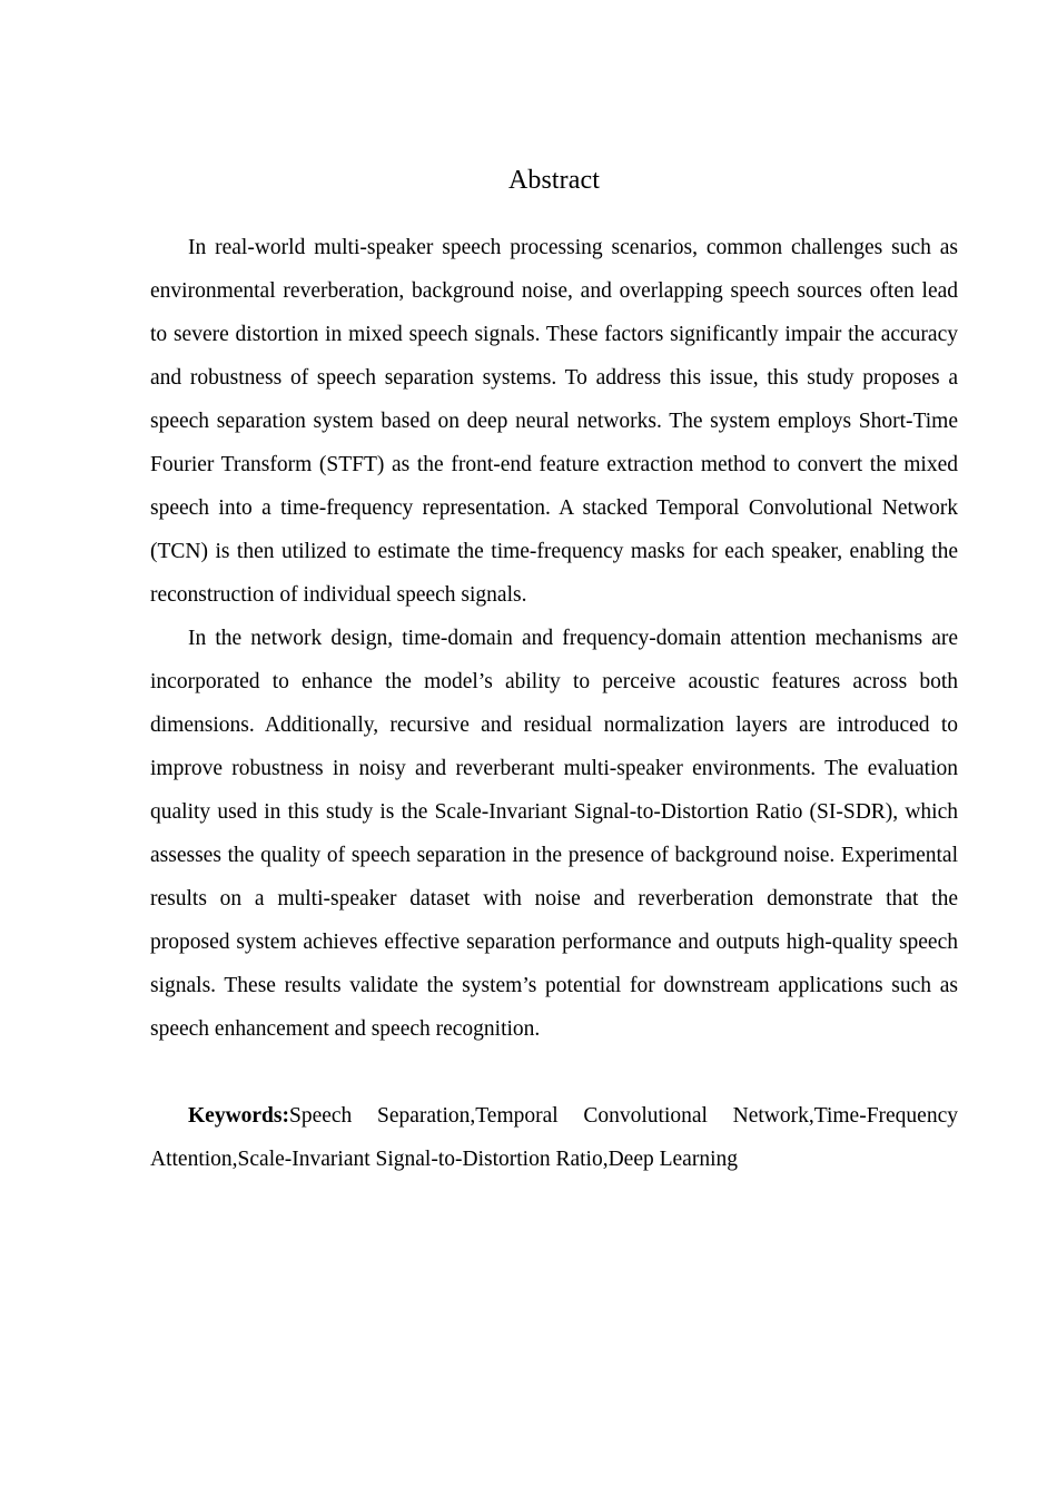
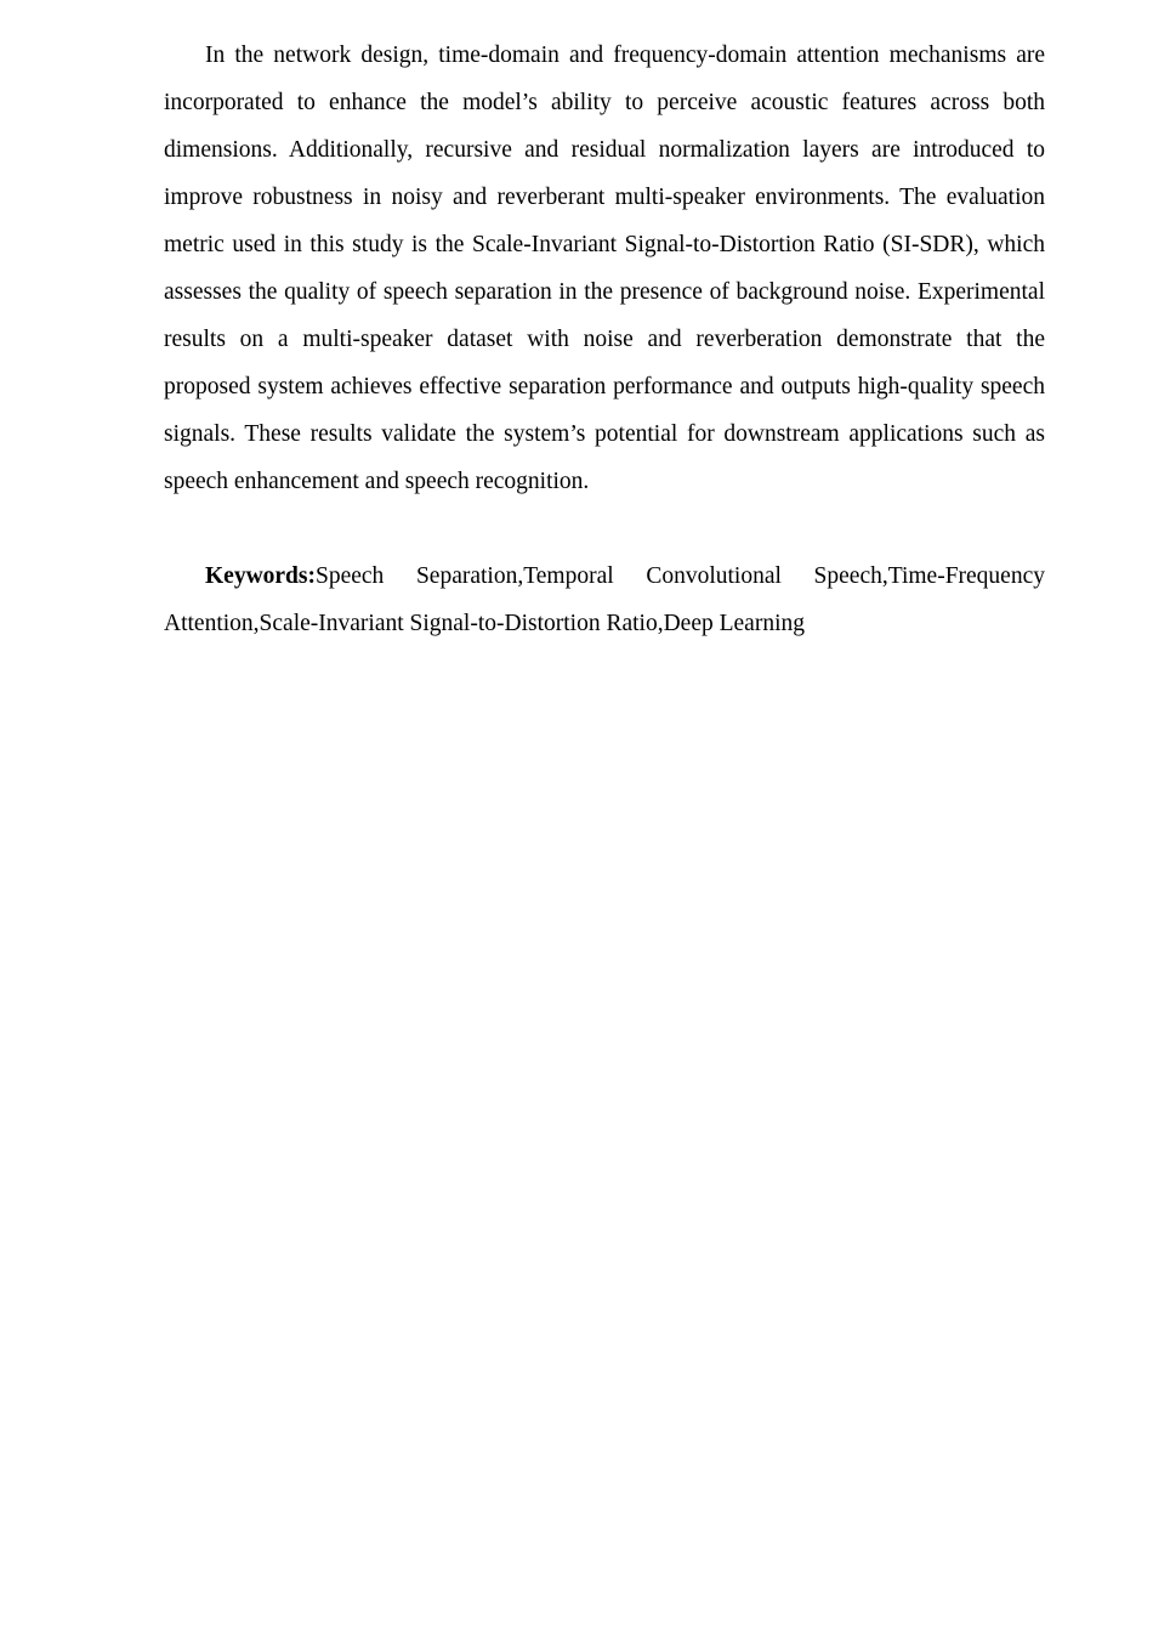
- Abstract
- In real-world multi-speaker speech processing scenarios, common challenges such as environmental reverberation, background noise, and overlapping speech sources often lead to severe distortion in mixed speech signals. These factors significantly impair the accuracy and robustness of speech separation systems. To address this issue, this study proposes a speech separation system based on deep neural networks. The system employs Short-Time Fourier Transform (STFT) as the front-end feature extraction method to convert the mixed speech into a time-frequency representation. A stacked Temporal Convolutional Network (TCN) is then utilized to estimate the time-frequency masks for each speaker, enabling the reconstruction of individual speech signals.
- In the network design, time-domain and frequency-domain attention mechanisms are incorporated to enhance the model’s ability to perceive acoustic features across both dimensions. Additionally, recursive and residual normalization layers are introduced to improve robustness in noisy and reverberant multi-speaker environments. The evaluation quality used in this study is the Scale-Invariant Signal-to-Distortion Ratio (SI-SDR), which assesses the quality of speech separation in the presence of background noise. Experimental results on a multi-speaker dataset with noise and reverberation demonstrate that the proposed system achieves effective separation performance and outputs high-quality speech signals. These results validate the system’s potential for downstream applications such as speech enhancement and speech recognition.
+ In the network design, time-domain and frequency-domain attention mechanisms are incorporated to enhance the model’s ability to perceive acoustic features across both dimensions. Additionally, recursive and residual normalization layers are introduced to improve robustness in noisy and reverberant multi-speaker environments. The evaluation metric used in this study is the Scale-Invariant Signal-to-Distortion Ratio (SI-SDR), which assesses the quality of speech separation in the presence of background noise. Experimental results on a multi-speaker dataset with noise and reverberation demonstrate that the proposed system achieves effective separation performance and outputs high-quality speech signals. These results validate the system’s potential for downstream applications such as speech enhancement and speech recognition.
- Keywords:Speech Separation,Temporal Convolutional Network,Time-Frequency Attention,Scale-Invariant Signal-to-Distortion Ratio,Deep Learning
+ Keywords:Speech Separation,Temporal Convolutional Speech,Time-Frequency Attention,Scale-Invariant Signal-to-Distortion Ratio,Deep Learning
